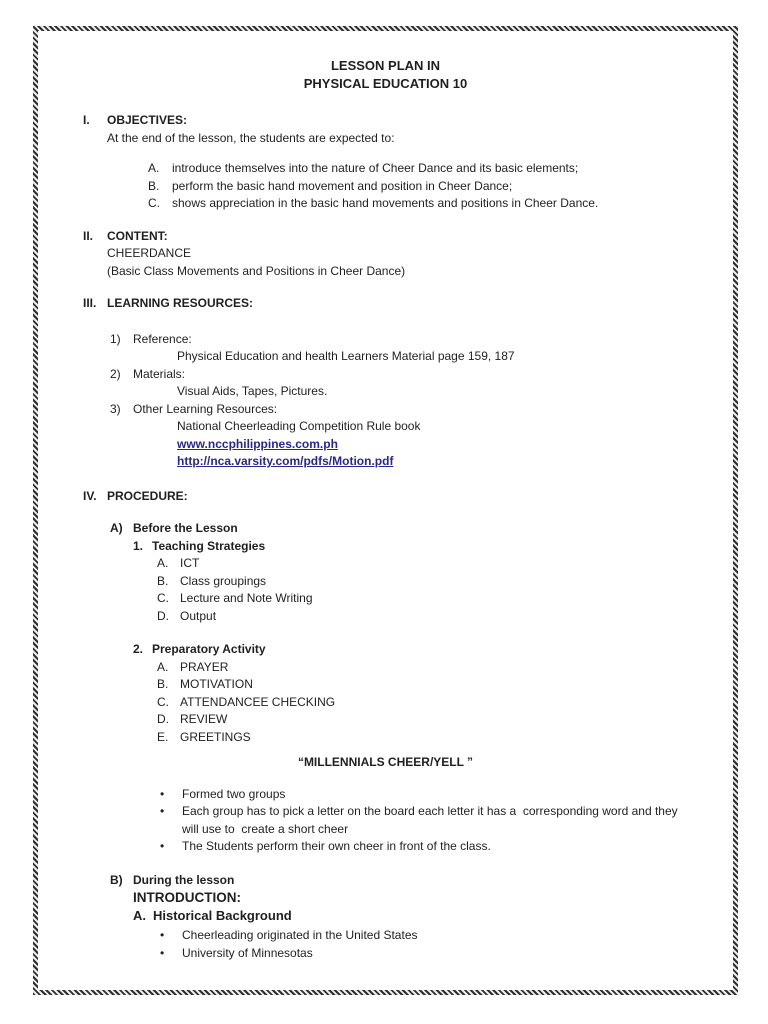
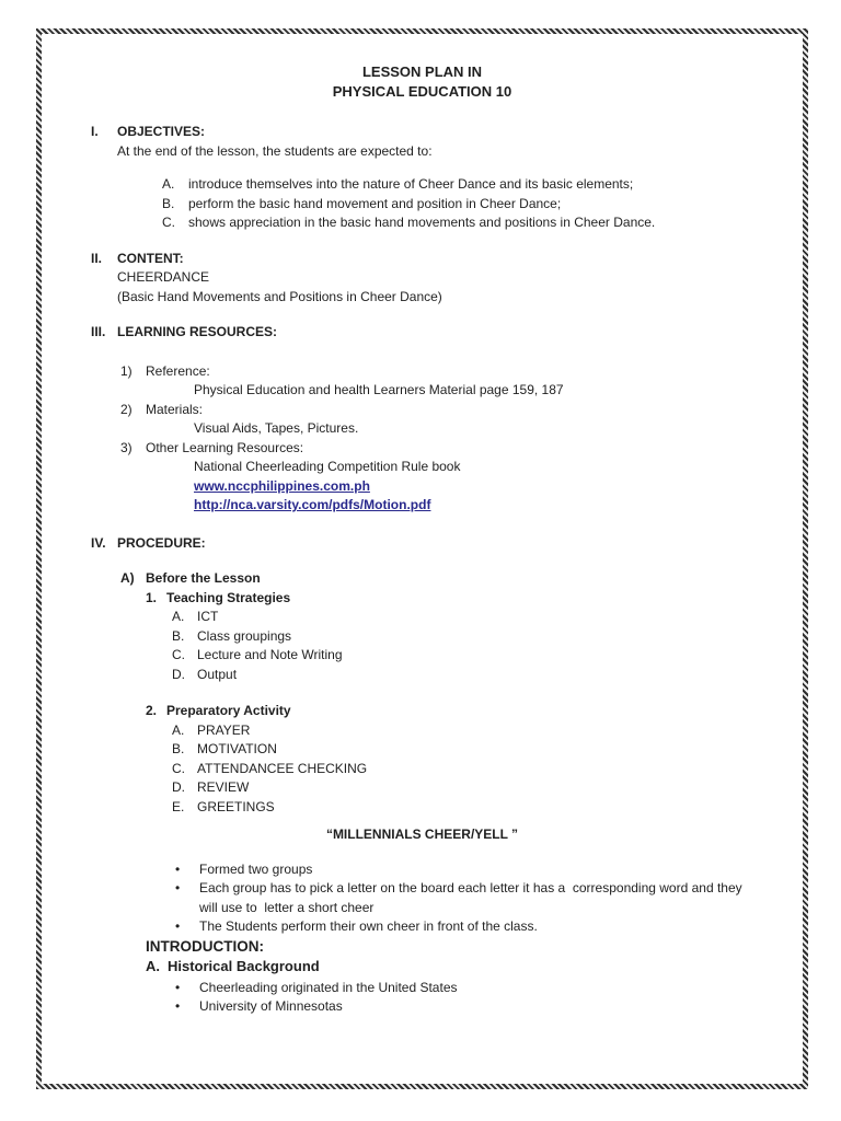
  LESSON PLAN IN
  PHYSICAL EDUCATION 10
  I.
  OBJECTIVES:
  At the end of the lesson, the students are expected to:
  A.
  introduce themselves into the nature of Cheer Dance and its basic elements;
  B.
  perform the basic hand movement and position in Cheer Dance;
  C.
  shows appreciation in the basic hand movements and positions in Cheer Dance.
  II.
  CONTENT:
  CHEERDANCE
- (Basic Class Movements and Positions in Cheer Dance)
+ (Basic Hand Movements and Positions in Cheer Dance)
  III.
  LEARNING RESOURCES:
  1)
  Reference:
  Physical Education and health Learners Material page 159, 187
  2)
  Materials:
  Visual Aids, Tapes, Pictures.
  3)
  Other Learning Resources:
  National Cheerleading Competition Rule book
  www.nccphilippines.com.ph
  http://nca.varsity.com/pdfs/Motion.pdf
  IV.
  PROCEDURE:
  A)
  Before the Lesson
  1.
  Teaching Strategies
  A.
  ICT
  B.
  Class groupings
  C.
  Lecture and Note Writing
  D.
  Output
  2.
  Preparatory Activity
  A.
  PRAYER
  B.
  MOTIVATION
  C.
  ATTENDANCEE CHECKING
  D.
  REVIEW
  E.
  GREETINGS
  “MILLENNIALS CHEER/YELL ”
  Formed two groups
- Each group has to pick a letter on the board each letter it has a corresponding word and they will use to create a short cheer
+ Each group has to pick a letter on the board each letter it has a corresponding word and they will use to letter a short cheer
  The Students perform their own cheer in front of the class.
- B)
- During the lesson
  INTRODUCTION:
  A.
  Historical Background
  Cheerleading originated in the United States
  University of Minnesotas
